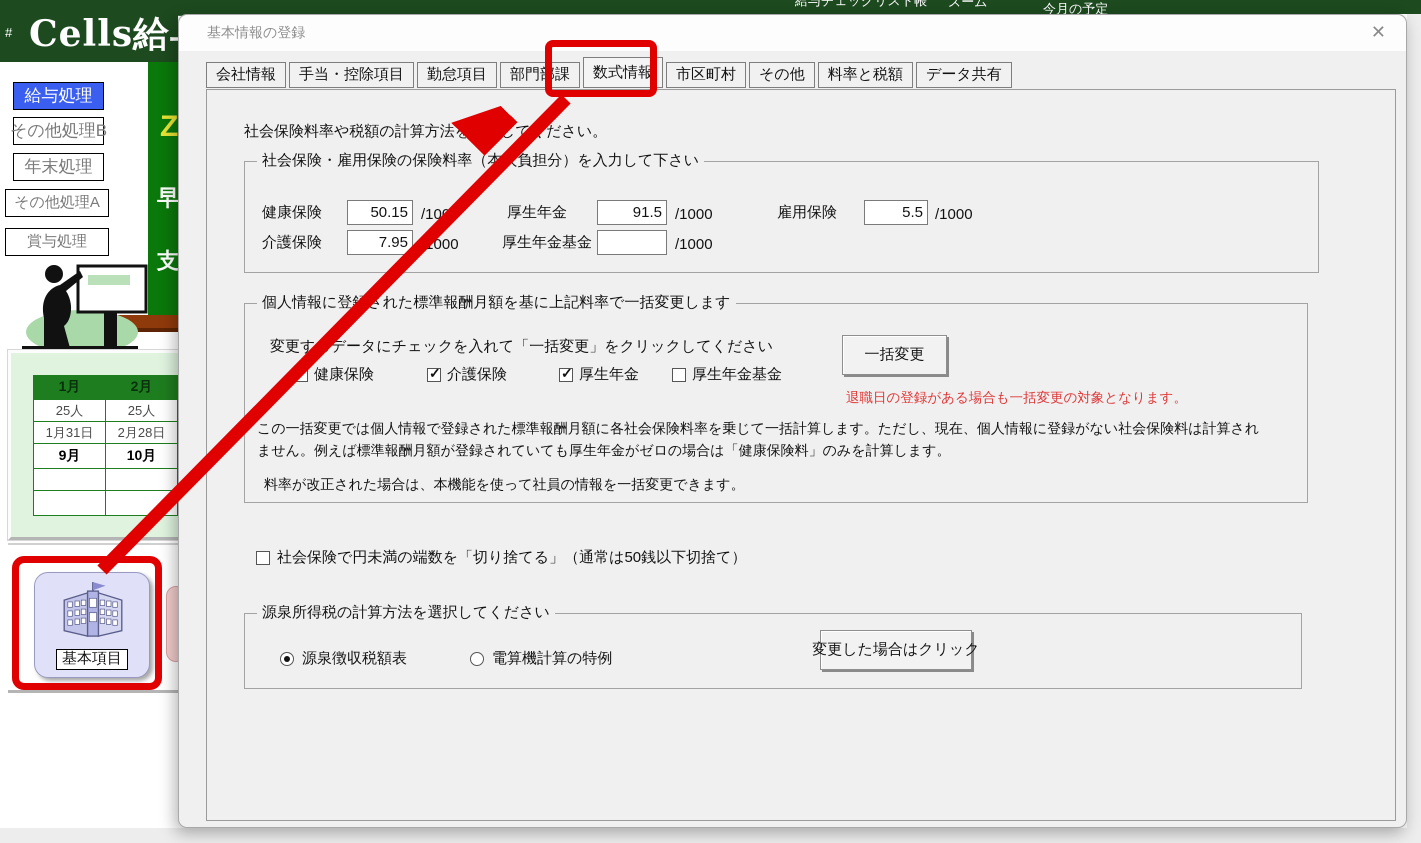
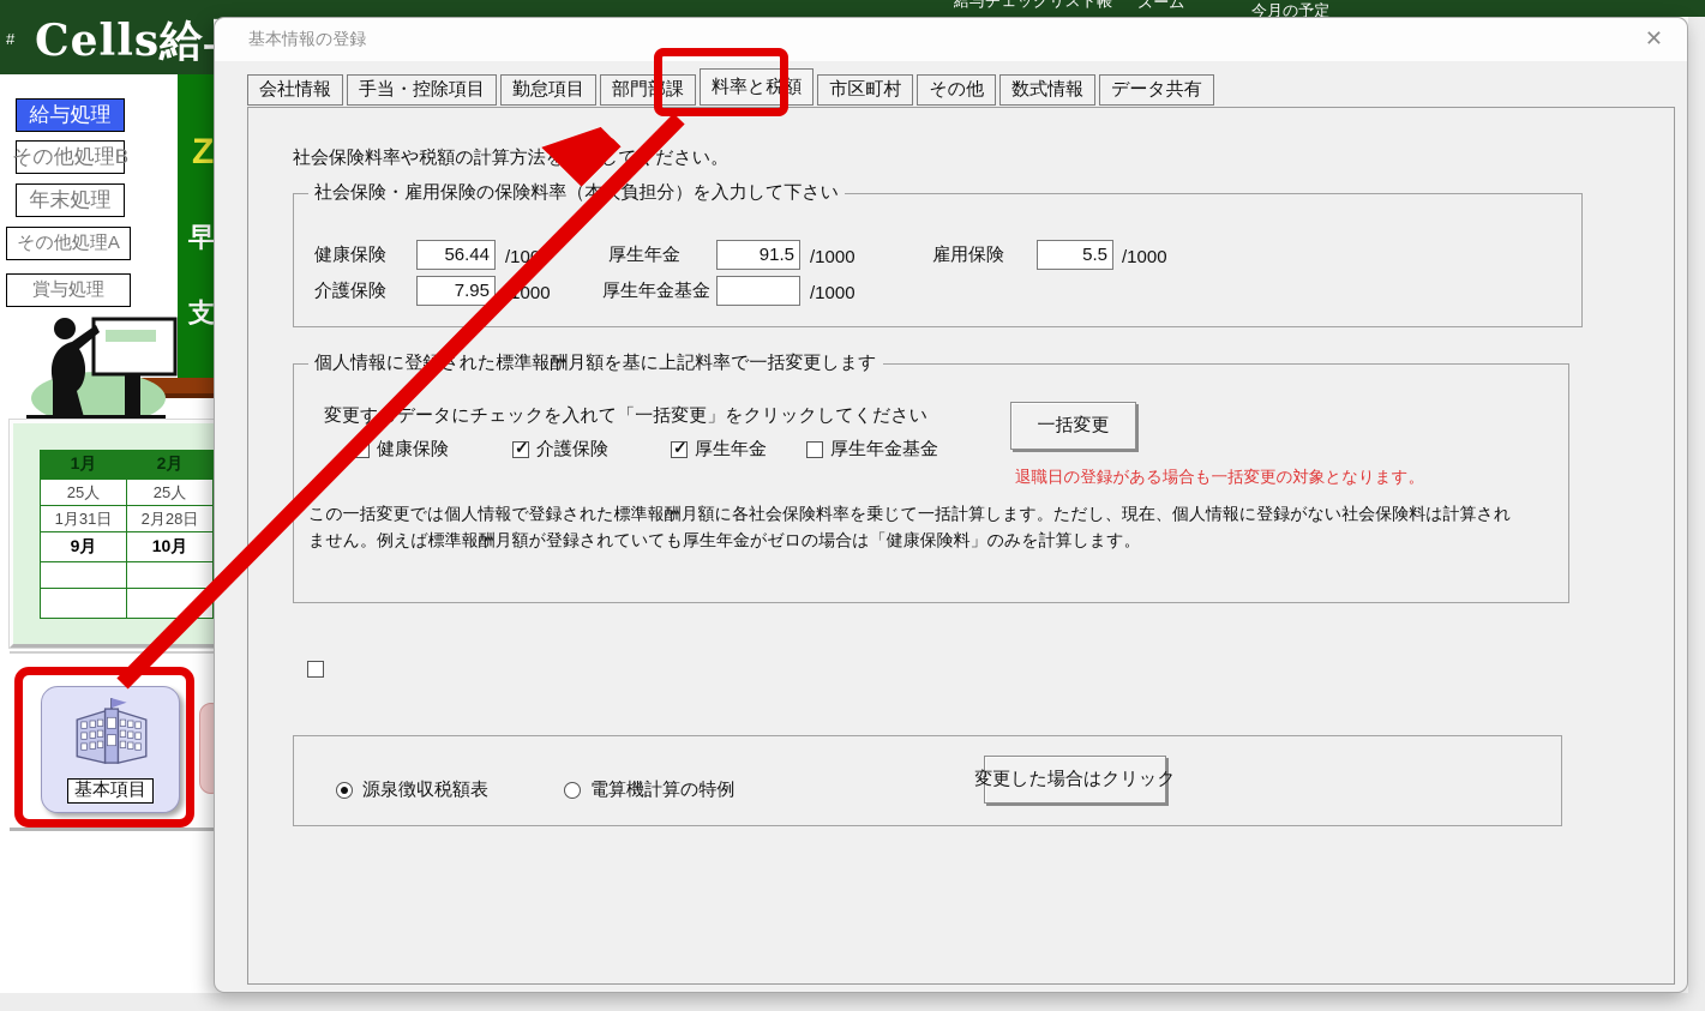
  給与チェックリスト帳
  ズーム
  今月の予定
  #
  Cells給
  給与処理
  その他処理B
  年末処理
  その他処理A
  賞与処理
  Z
  早
  支
  1月	2月
  25人	25人
  1月31日	2月28日
  9月	10月
  基本項目
  基本情報の登録
  ✕
  会社情報
  手当・控除項目
  勤怠項目
  部門部課
- 数式情報
+ 料率と税額
  市区町村
  その他
- 料率と税額
+ 数式情報
  データ共有
  社会保険料率や税額の計算方法を設定してださい。
  社会保険・雇用保険の保険料率（本負担分）を入力して下さい
  健康保険
- 50.15
+ 56.44
  介護保険
  7.95
  厚生年金
  91.5
  /1000
  厚生年金基金
  /1000
  雇用保険
  5.5
  /1000
  個人情報に登された標準報酬月額を基に上記料率で一括変更します
  変更すデータにチェックを入れて「一括変更」をクリックしてください
  健康保険
  介護保険
  厚生年金
  厚生年金基金
  一括変更
  退職日の登録がある場合も一括変更の対象となります。
  この一括変更では個人情報で登録された標準報酬月額に各社会保険料率を乗じて一括計算します。ただし、現在、個人情報に登録がない社会保険料は計算され
  ません。例えば標準報酬月額が登録されていても厚生年金がゼロの場合は「健康保険料」のみを計算します。
- 料率が改正された場合は、本機能を使って社員の情報を一括変更できます。
- 社会保険で円未満の端数を「切り捨てる」（通常は50銭以下切捨て）
- 源泉所得税の計算方法を選択してください
  源泉徴収税額表
  電算機計算の特例
  変更した場合はクリッ
